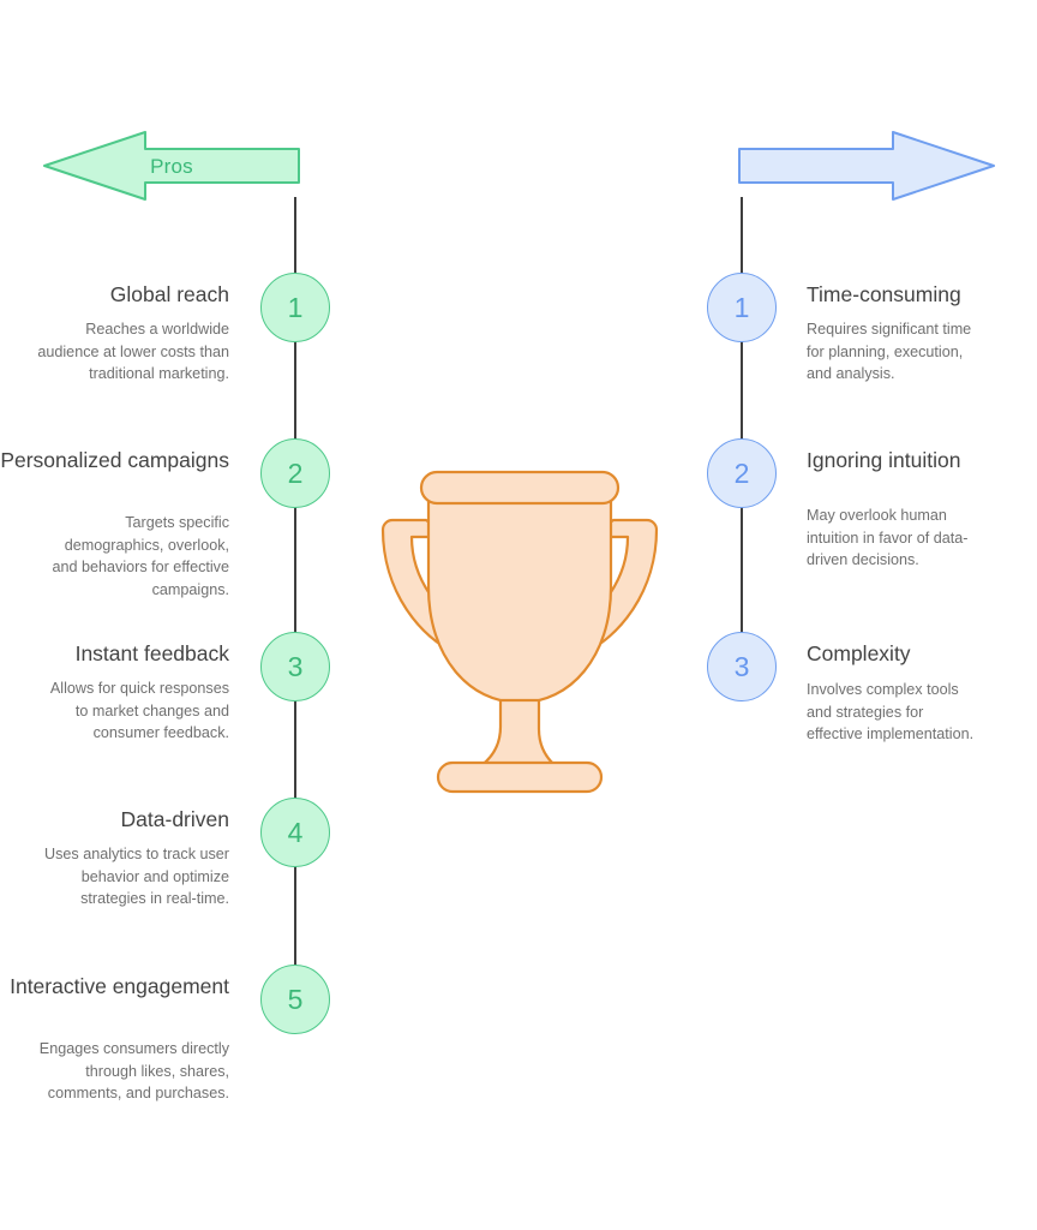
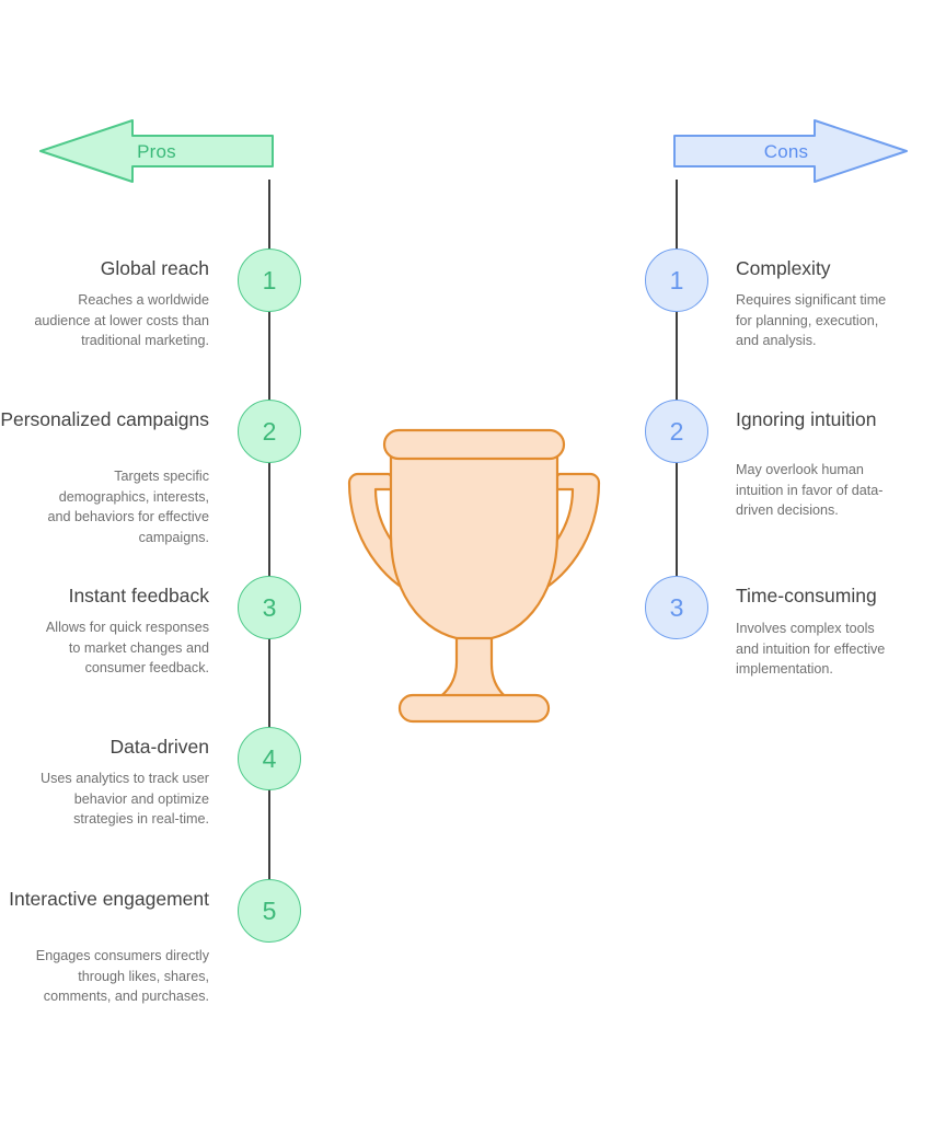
  Pros
+ Cons
  1
  Global reach
  Reaches a worldwide audience at lower costs than traditional marketing.
  2
  Personalized campaigns
- Targets specific demographics, overlook, and behaviors for effective campaigns.
+ Targets specific demographics, interests, and behaviors for effective campaigns.
  3
  Instant feedback
  Allows for quick responses to market changes and consumer feedback.
  4
  Data-driven
  Uses analytics to track user behavior and optimize strategies in real-time.
  5
  Interactive engagement
  Engages consumers directly through likes, shares, comments, and purchases.
  1
- Time-consuming
+ Complexity
  Requires significant time for planning, execution, and analysis.
  2
  Ignoring intuition
  May overlook human intuition in favor of data-driven decisions.
  3
- Complexity
+ Time-consuming
- Involves complex tools and strategies for effective implementation.
+ Involves complex tools and intuition for effective implementation.
